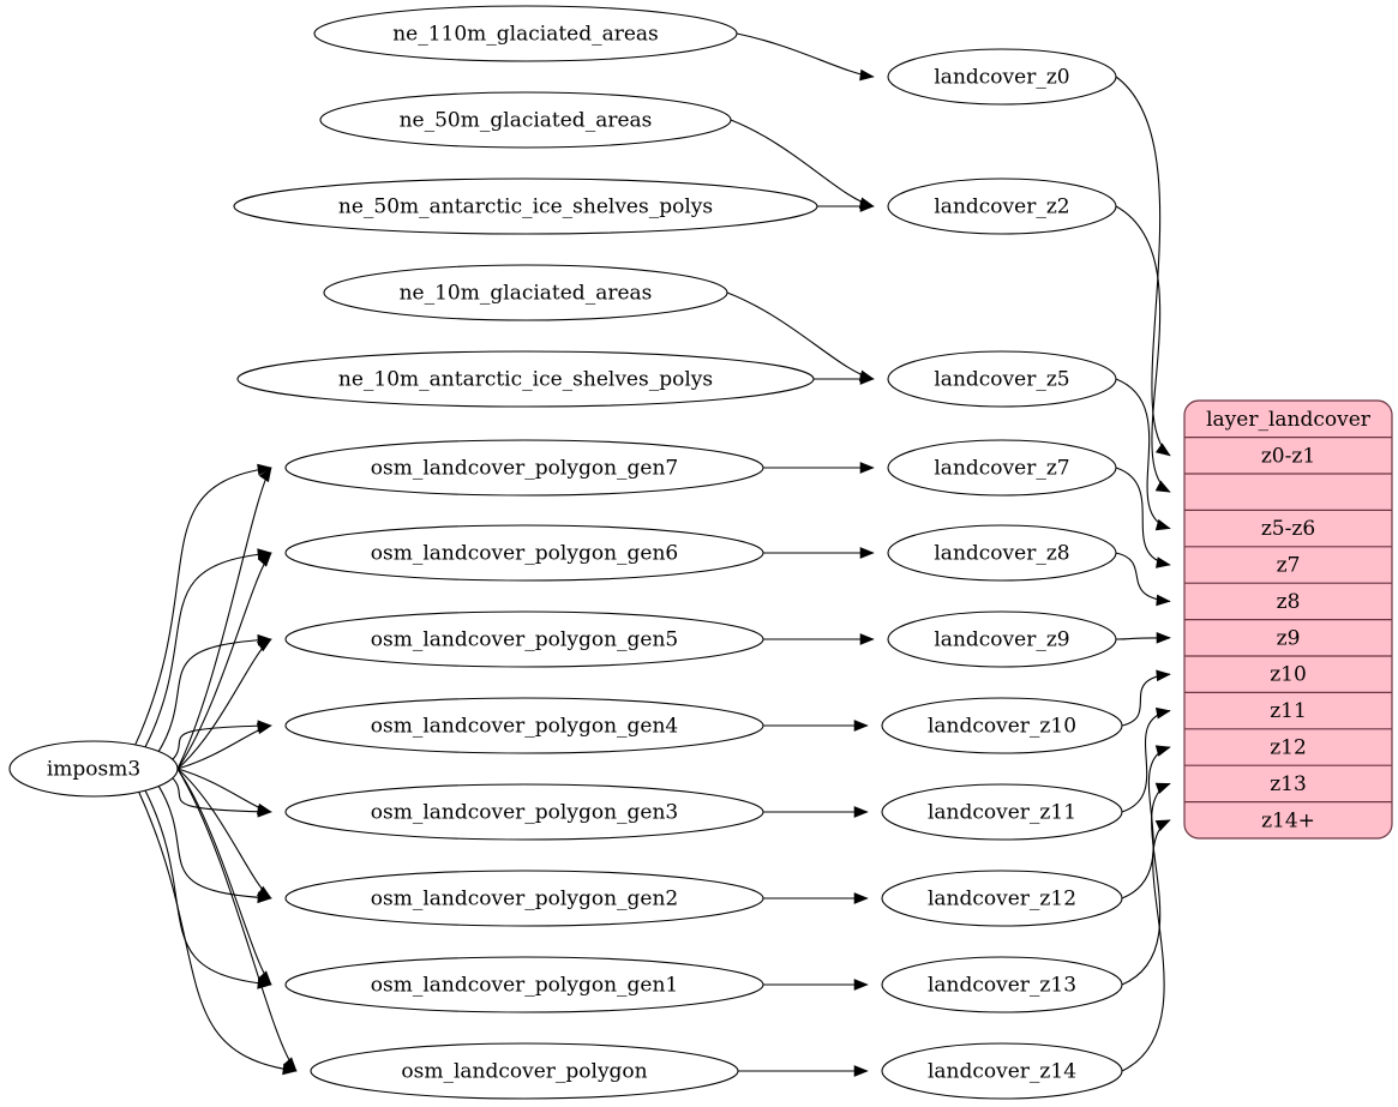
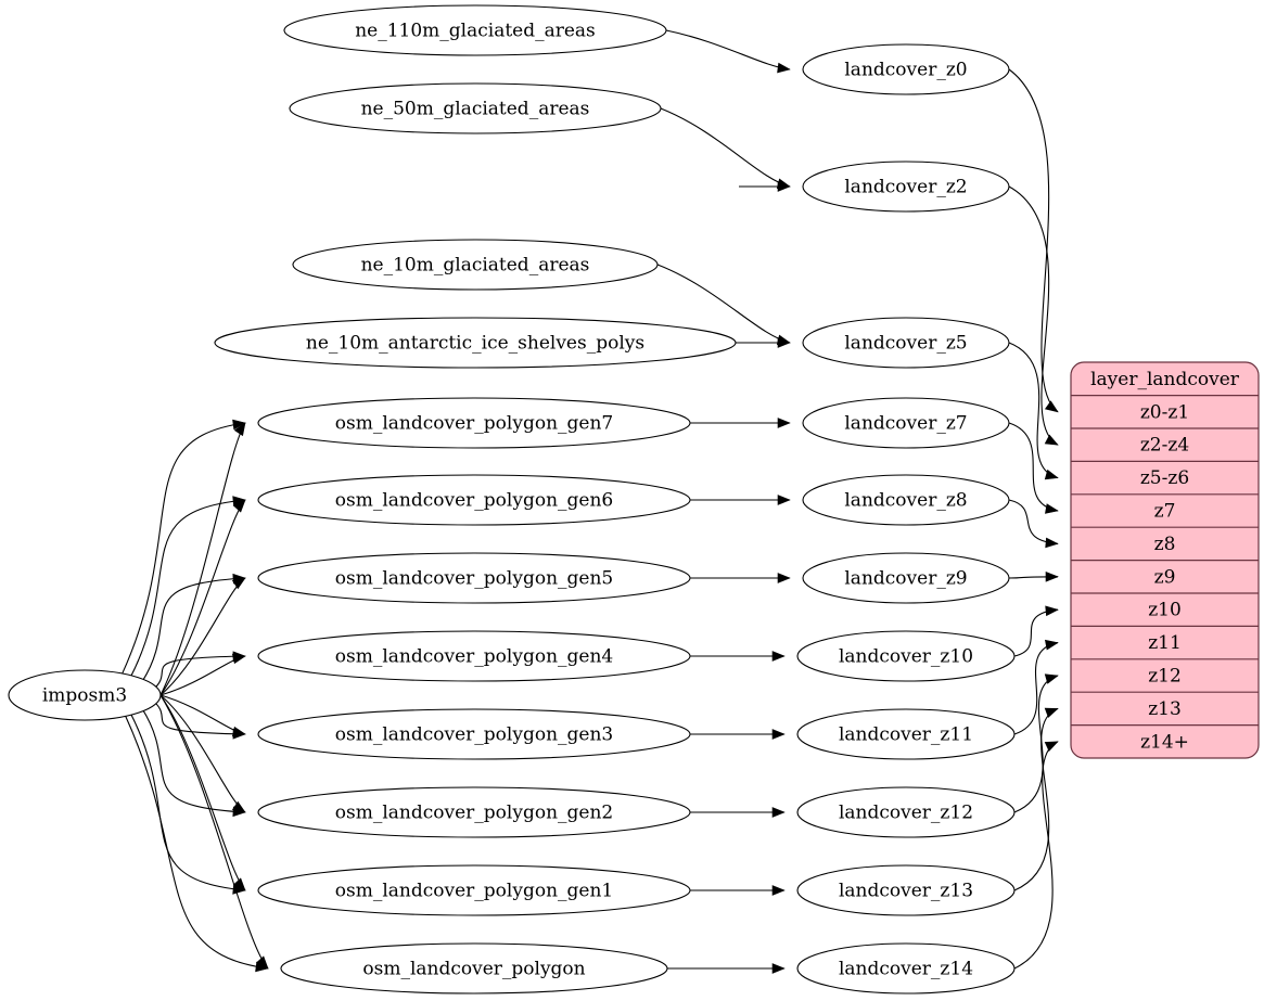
  imposm3
  ne_110m_glaciated_areas
  ne_50m_glaciated_areas
- ne_50m_antarctic_ice_shelves_polys
  ne_10m_glaciated_areas
  ne_10m_antarctic_ice_shelves_polys
  osm_landcover_polygon_gen7
  osm_landcover_polygon_gen6
  osm_landcover_polygon_gen5
  osm_landcover_polygon_gen4
  osm_landcover_polygon_gen3
  osm_landcover_polygon_gen2
  osm_landcover_polygon_gen1
  osm_landcover_polygon
  landcover_z0
  landcover_z2
  landcover_z5
  landcover_z7
  landcover_z8
  landcover_z9
  landcover_z10
  landcover_z11
  landcover_z12
  landcover_z13
  landcover_z14
  layer_landcover
  z0-z1
+ z2-z4
  z5-z6
  z7
  z8
  z9
  z10
  z11
  z12
  z13
  z14+
